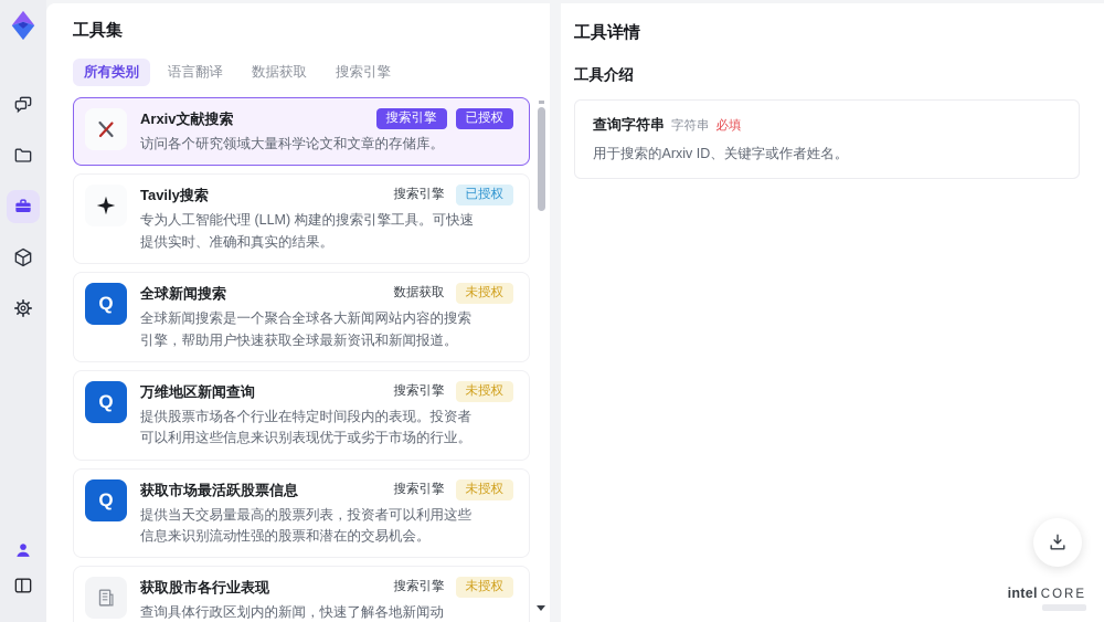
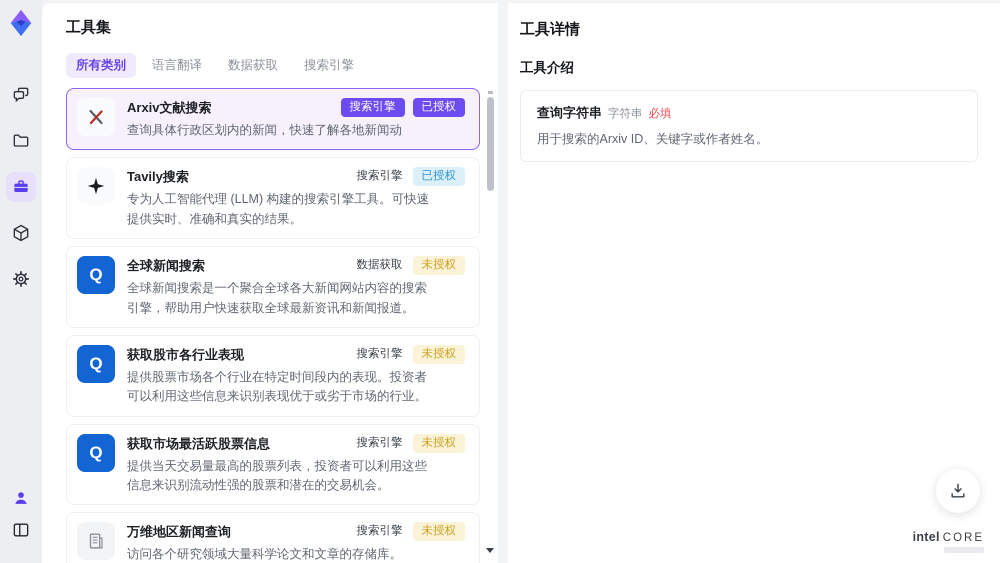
  工具集
  所有类别
  语言翻译
  数据获取
  搜索引擎
  Arxiv文献搜索
  搜索引擎
  已授权
- 访问各个研究领域大量科学论文和文章的存储库。
+ 查询具体行政区划内的新闻，快速了解各地新闻动
  Tavily搜索
  搜索引擎
  已授权
  专为人工智能代理 (LLM) 构建的搜索引擎工具。可快速提供实时、准确和真实的结果。
  Q
  全球新闻搜索
  数据获取
  未授权
  全球新闻搜索是一个聚合全球各大新闻网站内容的搜索引擎，帮助用户快速获取全球最新资讯和新闻报道。
  Q
- 万维地区新闻查询
+ 获取股市各行业表现
  搜索引擎
  未授权
  提供股票市场各个行业在特定时间段内的表现。投资者可以利用这些信息来识别表现优于或劣于市场的行业。
  Q
  获取市场最活跃股票信息
  搜索引擎
  未授权
  提供当天交易量最高的股票列表，投资者可以利用这些信息来识别流动性强的股票和潜在的交易机会。
- 获取股市各行业表现
+ 万维地区新闻查询
  搜索引擎
  未授权
- 查询具体行政区划内的新闻，快速了解各地新闻动
+ 访问各个研究领域大量科学论文和文章的存储库。
  工具详情
  工具介绍
  查询字符串 字符串 必填
  用于搜索的Arxiv ID、关键字或作者姓名。
  intel CORE
